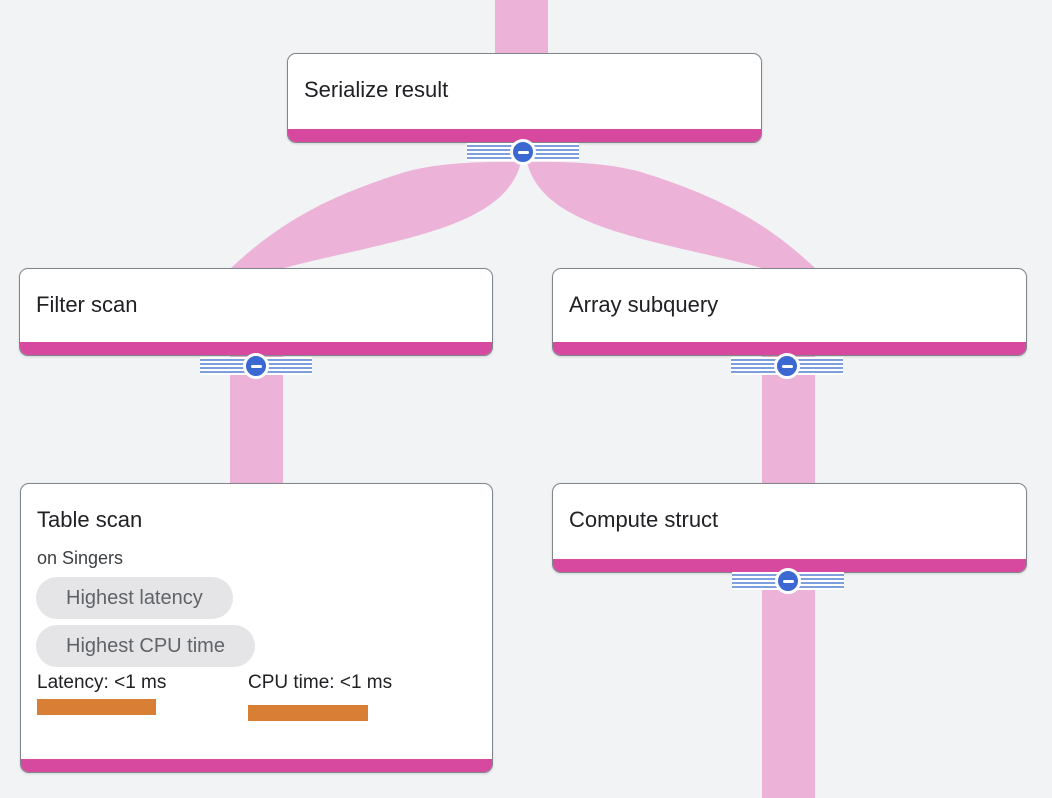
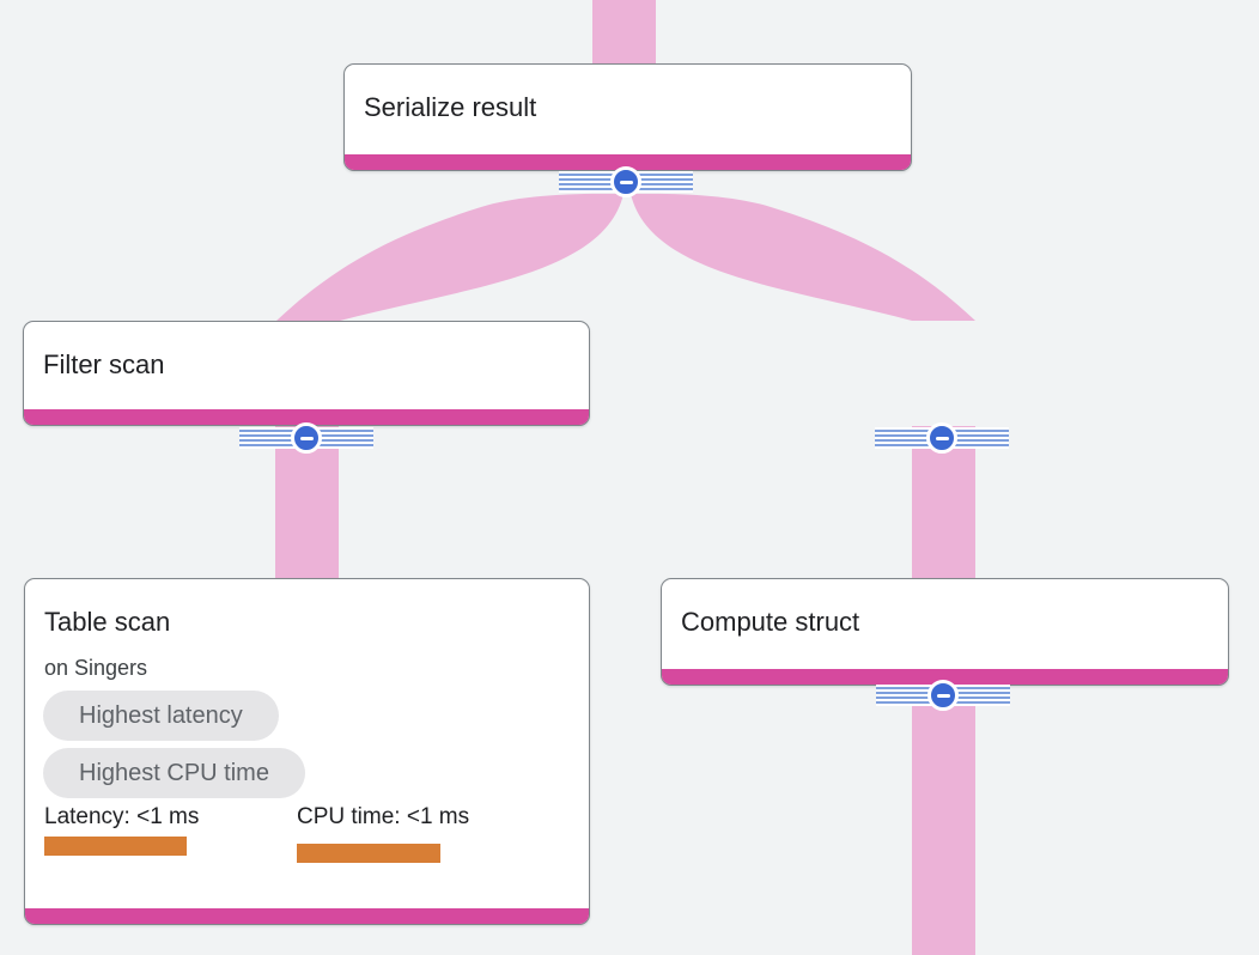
  Serialize result
  Filter scan
- Array subquery
  Table scan
  on Singers
  Highest latency
  Highest CPU time
  Latency: <1 ms
  CPU time: <1 ms
  Compute struct
